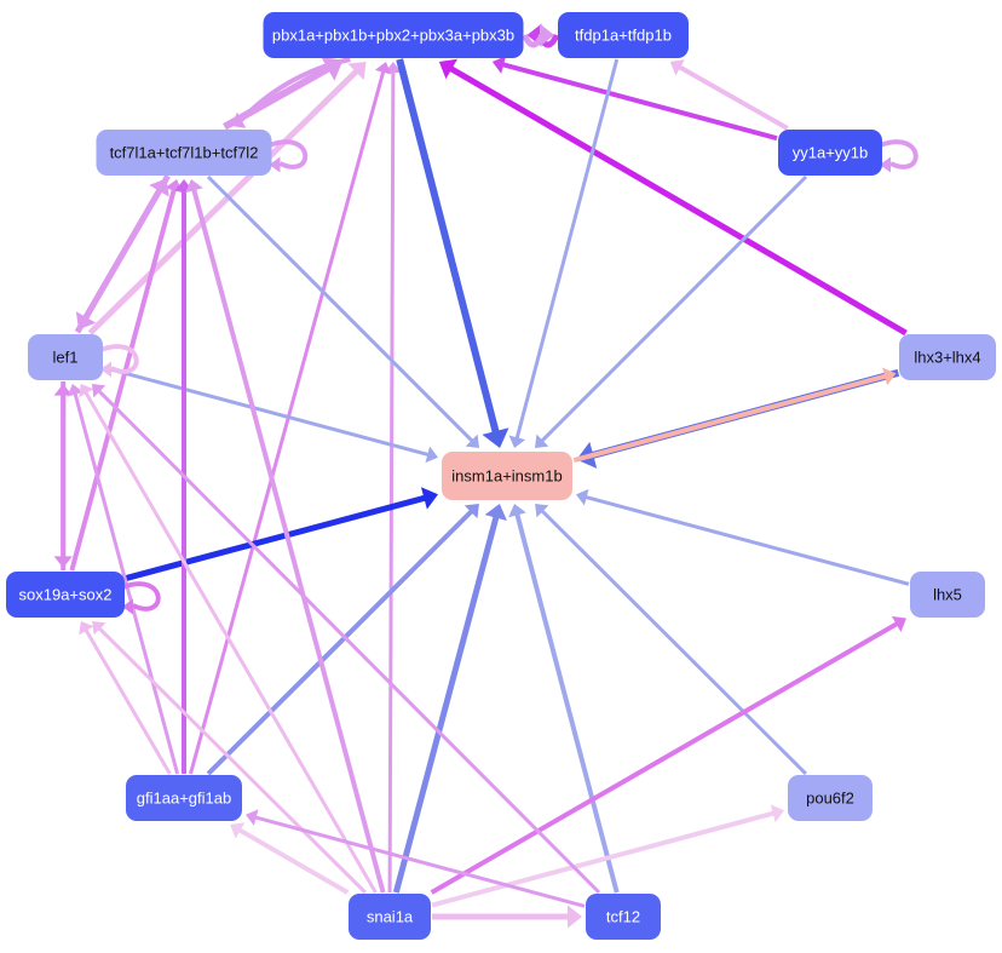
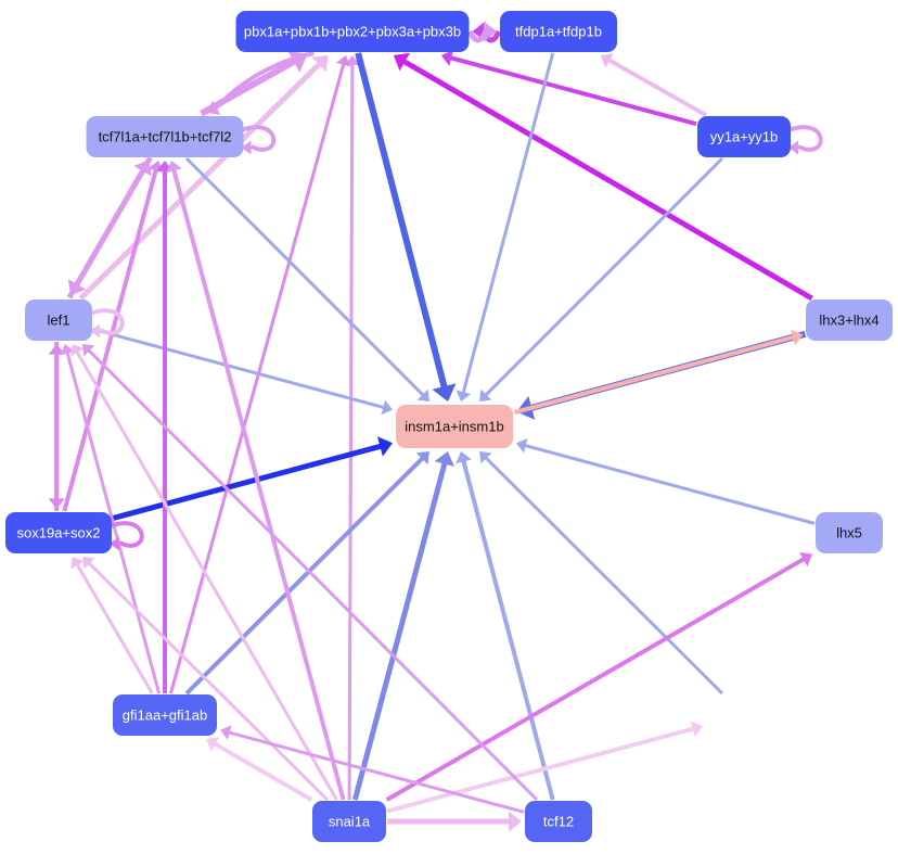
  pbx1a+pbx1b+pbx2+pbx3a+pbx3b
  tfdp1a+tfdp1b
  tcf7l1a+tcf7l1b+tcf7l2
  yy1a+yy1b
  lef1
  lhx3+lhx4
  insm1a+insm1b
  sox19a+sox2
  lhx5
  gfi1aa+gfi1ab
- pou6f2
  snai1a
  tcf12
